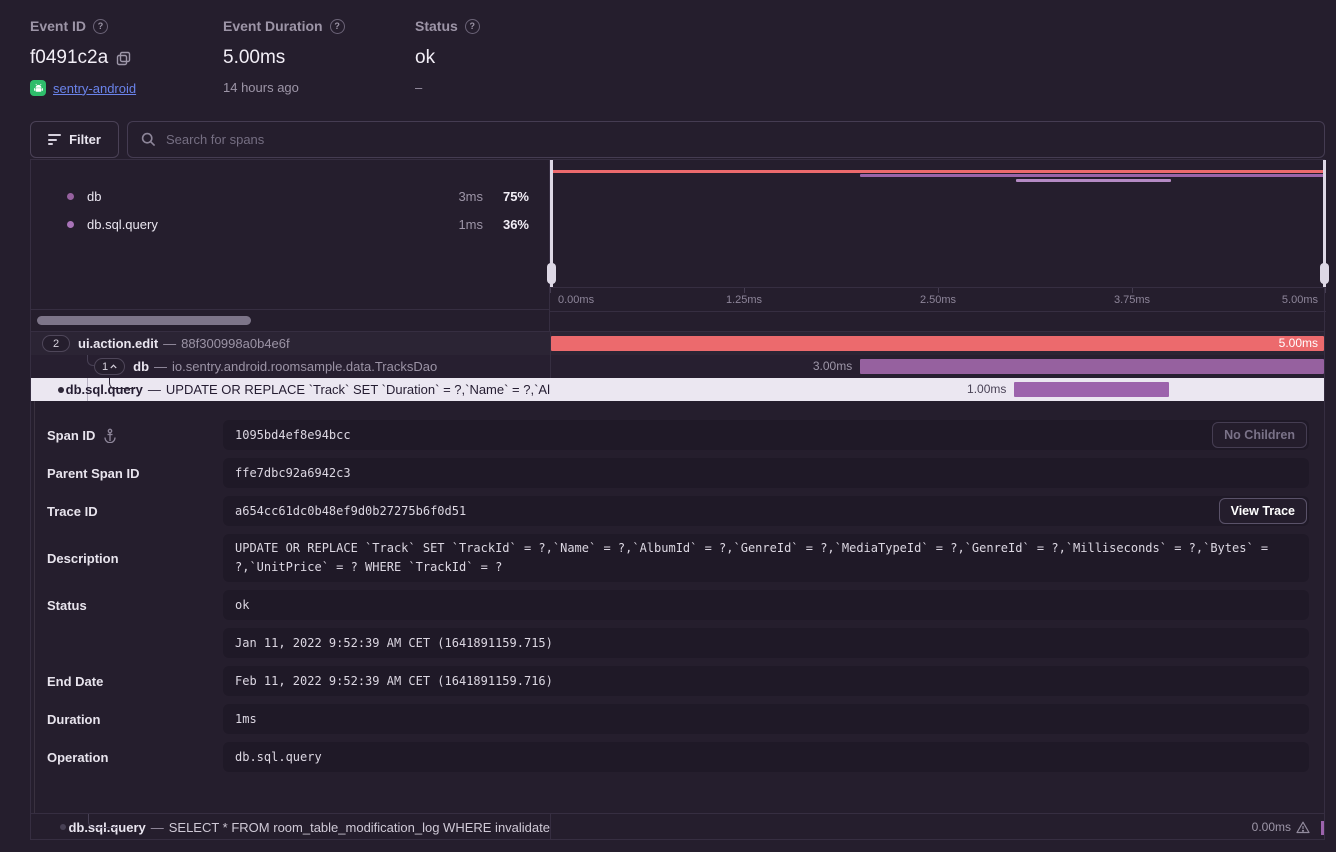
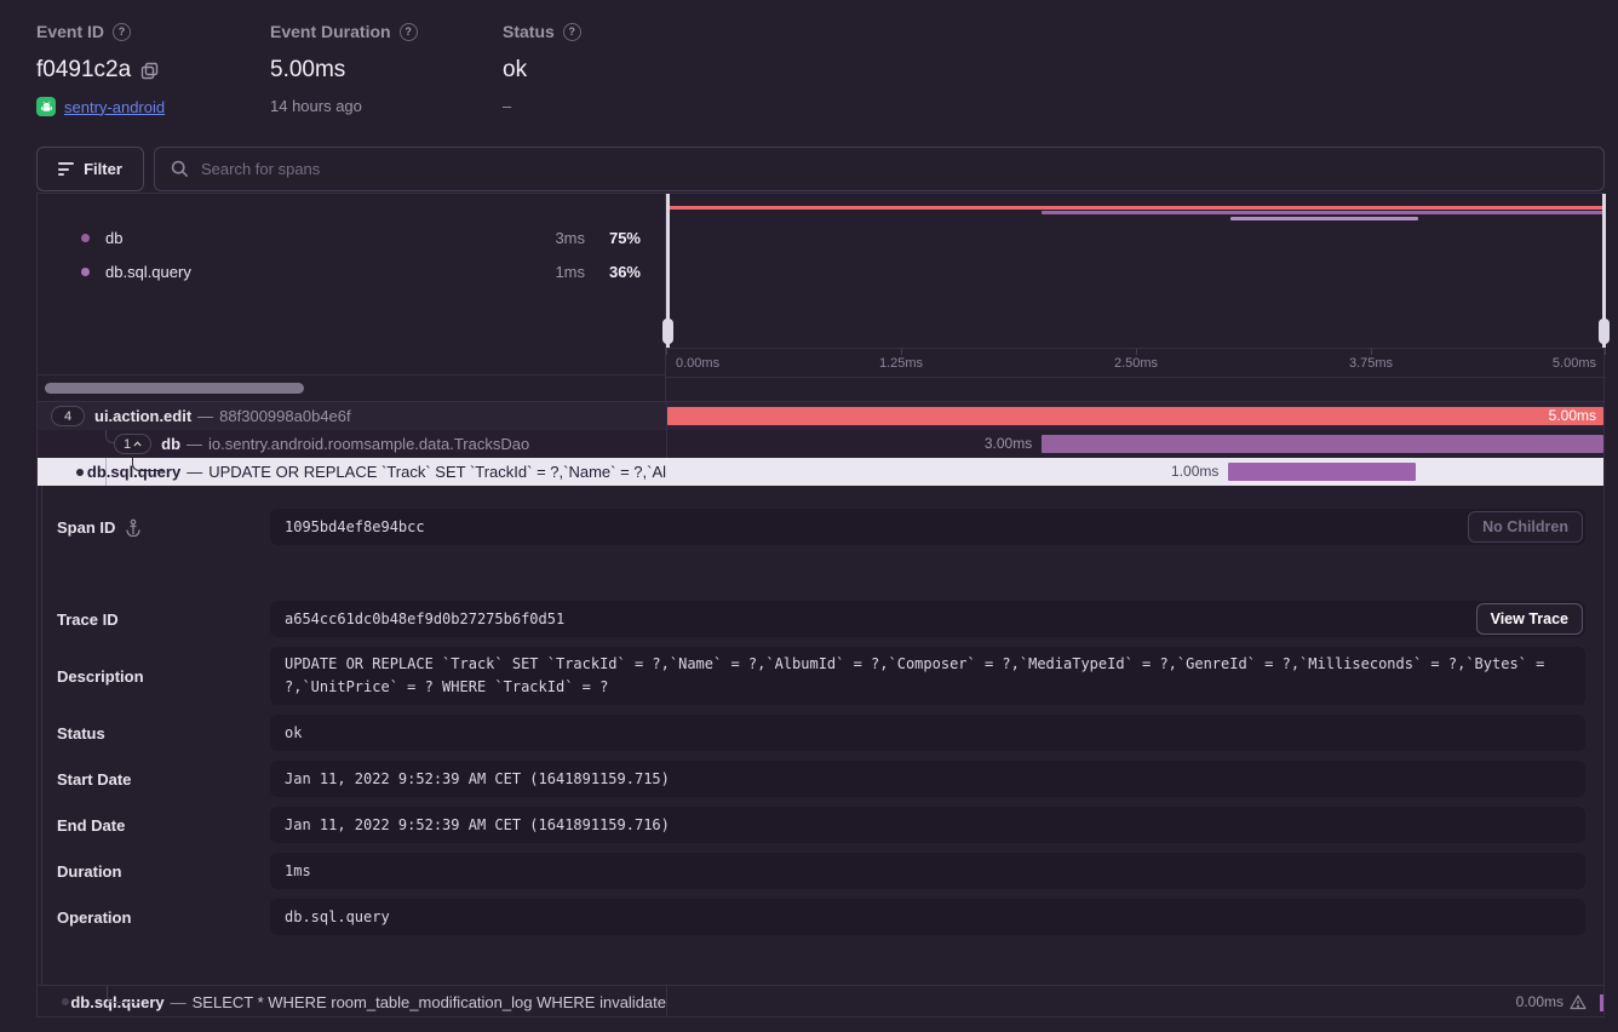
  Event ID
  ?
  f0491c2a
  sentry-android
  Event Duration
  ?
  5.00ms
  14 hours ago
  Status
  ?
  ok
  –
  Filter
  Search for spans
  db
  3ms
  75%
  db.sql.query
  1ms
  36%
  0.00ms
  1.25ms
  2.50ms
  3.75ms
  5.00ms
- 2
+ 4
  ui.action.edit
  —
  88f300998a0b4e6f
  5.00ms
  1
  db
  —
  io.sentry.android.roomsample.data.TracksDao
  3.00ms
  db.sql.query
  —
- UPDATE OR REPLACE `Track` SET `Duration` = ?,`Name` = ?,`Al
+ UPDATE OR REPLACE `Track` SET `TrackId` = ?,`Name` = ?,`Al
  1.00ms
  Span ID
  1095bd4ef8e94bcc
  No Children
- Parent Span ID
- ffe7dbc92a6942c3
  Trace ID
  a654cc61dc0b48ef9d0b27275b6f0d51
  View Trace
  Description
- UPDATE OR REPLACE `Track` SET `TrackId` = ?,`Name` = ?,`AlbumId` = ?,`GenreId` = ?,`MediaTypeId` = ?,`GenreId` = ?,`Milliseconds` = ?,`Bytes` = ?,`UnitPrice` = ? WHERE `TrackId` = ?
+ UPDATE OR REPLACE `Track` SET `TrackId` = ?,`Name` = ?,`AlbumId` = ?,`Composer` = ?,`MediaTypeId` = ?,`GenreId` = ?,`Milliseconds` = ?,`Bytes` = ?,`UnitPrice` = ? WHERE `TrackId` = ?
  Status
  ok
+ Start Date
  Jan 11, 2022 9:52:39 AM CET (1641891159.715)
  End Date
- Feb 11, 2022 9:52:39 AM CET (1641891159.716)
+ Jan 11, 2022 9:52:39 AM CET (1641891159.716)
  Duration
  1ms
  Operation
  db.sql.query
  db.sql.query
  —
- SELECT * FROM room_table_modification_log WHERE invalidate
+ SELECT * WHERE room_table_modification_log WHERE invalidate
  0.00ms
